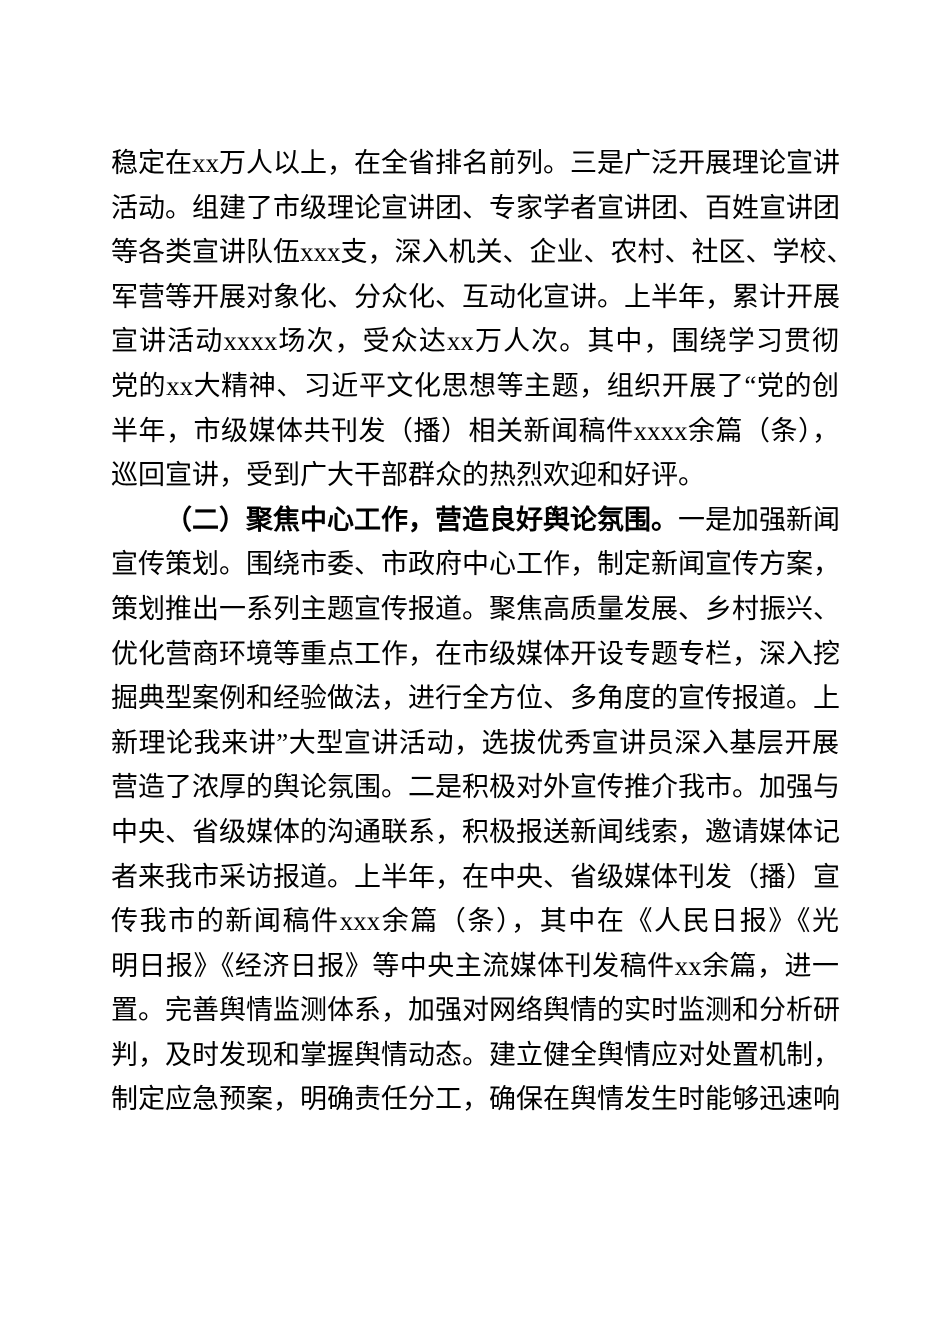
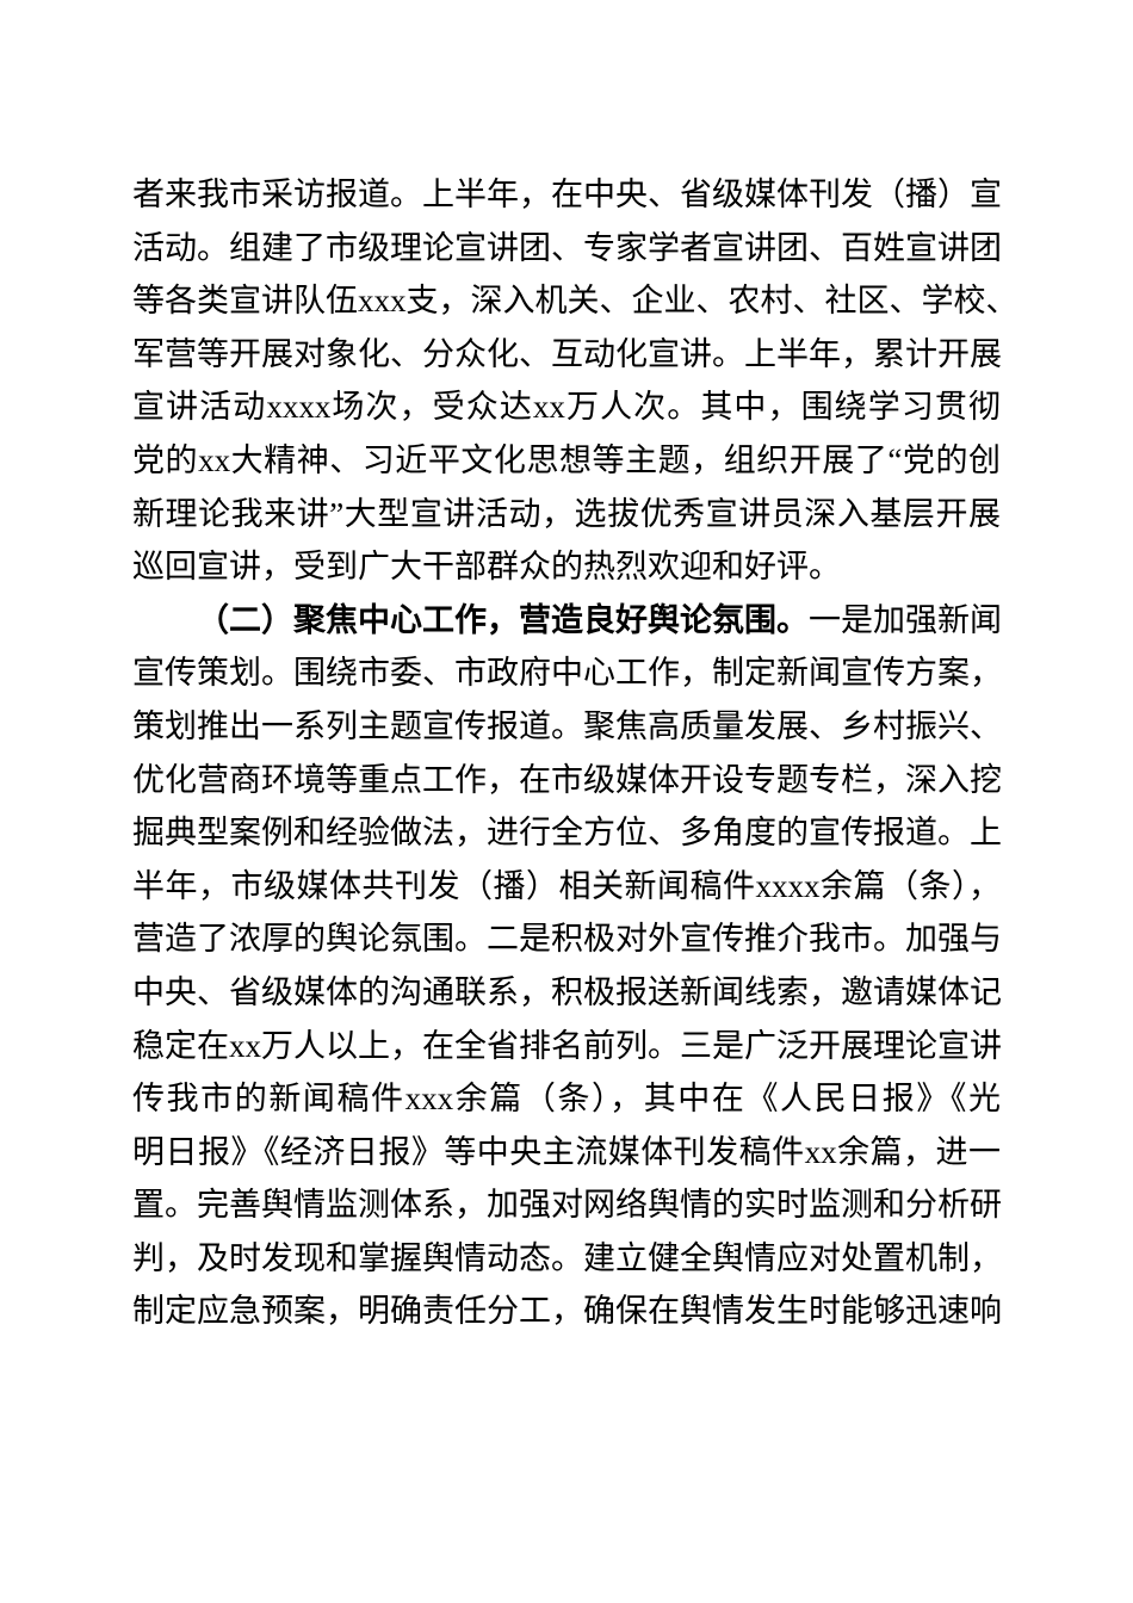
- 稳定在xx万人以上，在全省排名前列。三是广泛开展理论宣讲
+ 者来我市采访报道。上半年，在中央、省级媒体刊发（播）宣
  活动。组建了市级理论宣讲团、专家学者宣讲团、百姓宣讲团
  等各类宣讲队伍xxx支，深入机关、企业、农村、社区、学校、
  军营等开展对象化、分众化、互动化宣讲。上半年，累计开展
  宣讲活动xxxx场次，受众达xx万人次。其中，围绕学习贯彻
  党的xx大精神、习近平文化思想等主题，组织开展了“党的创
- 半年，市级媒体共刊发（播）相关新闻稿件xxxx余篇（条），
+ 新理论我来讲”大型宣讲活动，选拔优秀宣讲员深入基层开展
  巡回宣讲，受到广大干部群众的热烈欢迎和好评。
  （二）聚焦中心工作，营造良好舆论氛围。一是加强新闻
  宣传策划。围绕市委、市政府中心工作，制定新闻宣传方案，
  策划推出一系列主题宣传报道。聚焦高质量发展、乡村振兴、
  优化营商环境等重点工作，在市级媒体开设专题专栏，深入挖
  掘典型案例和经验做法，进行全方位、多角度的宣传报道。上
- 新理论我来讲”大型宣讲活动，选拔优秀宣讲员深入基层开展
+ 半年，市级媒体共刊发（播）相关新闻稿件xxxx余篇（条），
  营造了浓厚的舆论氛围。二是积极对外宣传推介我市。加强与
  中央、省级媒体的沟通联系，积极报送新闻线索，邀请媒体记
- 者来我市采访报道。上半年，在中央、省级媒体刊发（播）宣
+ 稳定在xx万人以上，在全省排名前列。三是广泛开展理论宣讲
  传我市的新闻稿件xxx余篇（条），其中在《人民日报》《光
  明日报》《经济日报》等中央主流媒体刊发稿件xx余篇，进一
  置。完善舆情监测体系，加强对网络舆情的实时监测和分析研
  判，及时发现和掌握舆情动态。建立健全舆情应对处置机制，
  制定应急预案，明确责任分工，确保在舆情发生时能够迅速响
